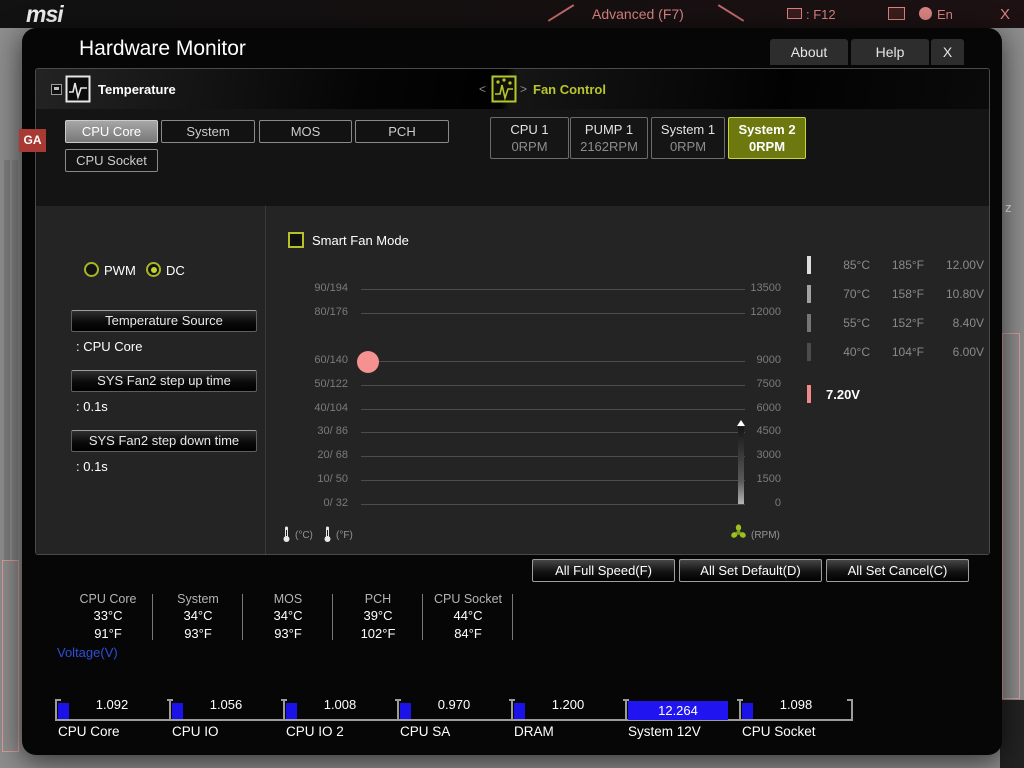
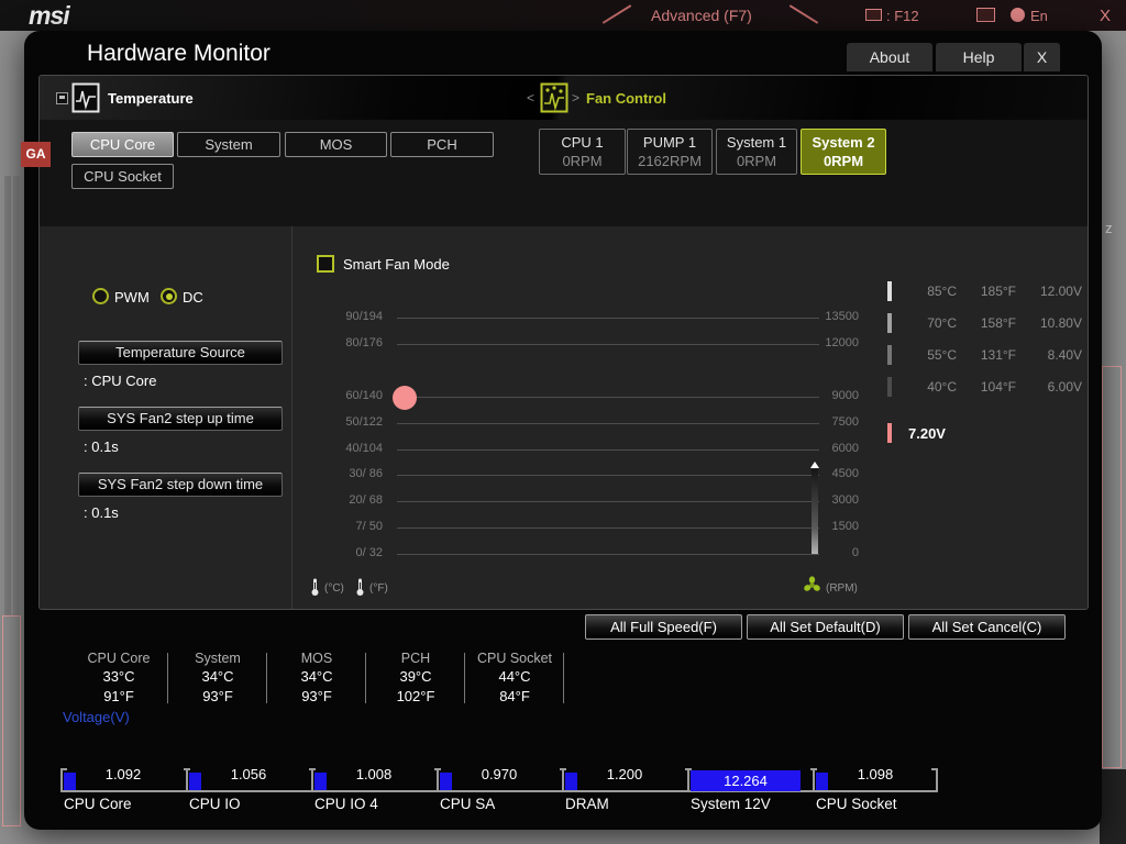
  msi
  Advanced (F7)
  : F12
  En
  X
  z
  GA
  Hardware Monitor
  About
  Help
  X
  Temperature
  <
  >
  Fan Control
  CPU Core
  System
  MOS
  PCH
  CPU Socket
  CPU 1
  0RPM
  PUMP 1
  2162RPM
  System 1
  0RPM
  System 2
  0RPM
  PWM
  DC
  Temperature Source
  : CPU Core
  SYS Fan2 step up time
  : 0.1s
  SYS Fan2 step down time
  : 0.1s
  Smart Fan Mode
  90/194
  13500
  80/176
  12000
  60/140
  9000
  50/122
  7500
  40/104
  6000
  30/ 86
  4500
  20/ 68
  3000
- 10/ 50
+ 7/ 50
  1500
  0/ 32
  0
  (°C)
  (°F)
  (RPM)
  85°C
  185°F
  12.00V
  70°C
  158°F
  10.80V
  55°C
- 152°F
+ 131°F
  8.40V
  40°C
  104°F
  6.00V
  7.20V
  All Full Speed(F)
  All Set Default(D)
  All Set Cancel(C)
  CPU Core
  33°C
  91°F
  System
  34°C
  93°F
  MOS
  34°C
  93°F
  PCH
  39°C
  102°F
  CPU Socket
  44°C
  84°F
  Voltage(V)
  1.092
  CPU Core
  1.056
  CPU IO
  1.008
- CPU IO 2
+ CPU IO 4
  0.970
  CPU SA
  1.200
  DRAM
  12.264
  System 12V
  1.098
  CPU Socket
